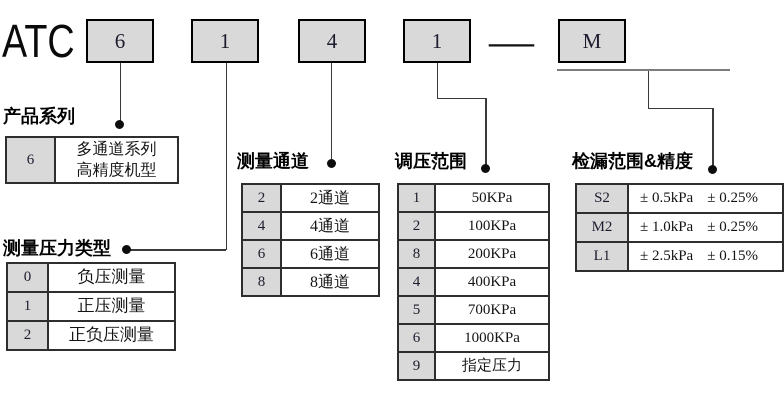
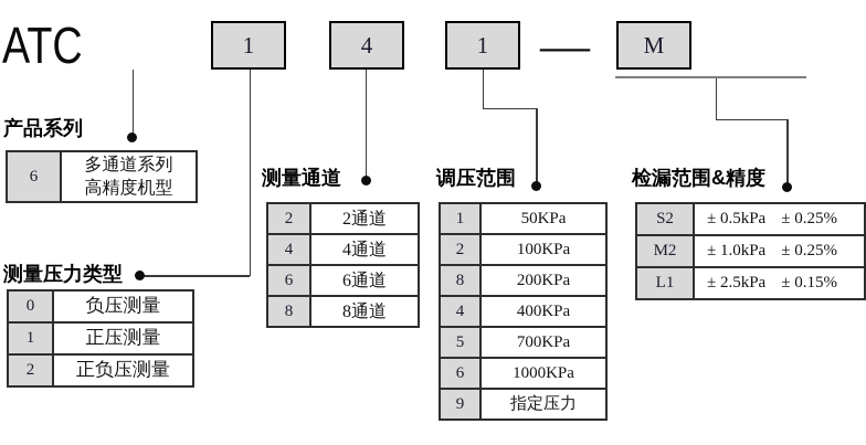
  ATC
- 6
  1
  4
  1
  —
  M
  产品系列
  6	多通道系列 高精度机型
  测量压力类型
  0	负压测量
  1	正压测量
  2	正负压测量
  测量通道
  2	2通道
  4	4通道
  6	6通道
  8	8通道
  调压范围
  1	50KPa
  2	100KPa
  8	200KPa
  4	400KPa
  5	700KPa
  6	1000KPa
  9	指定压力
  检漏范围&精度
  S2	± 0.5kPa ± 0.25%
  M2	± 1.0kPa ± 0.25%
  L1	± 2.5kPa ± 0.15%
